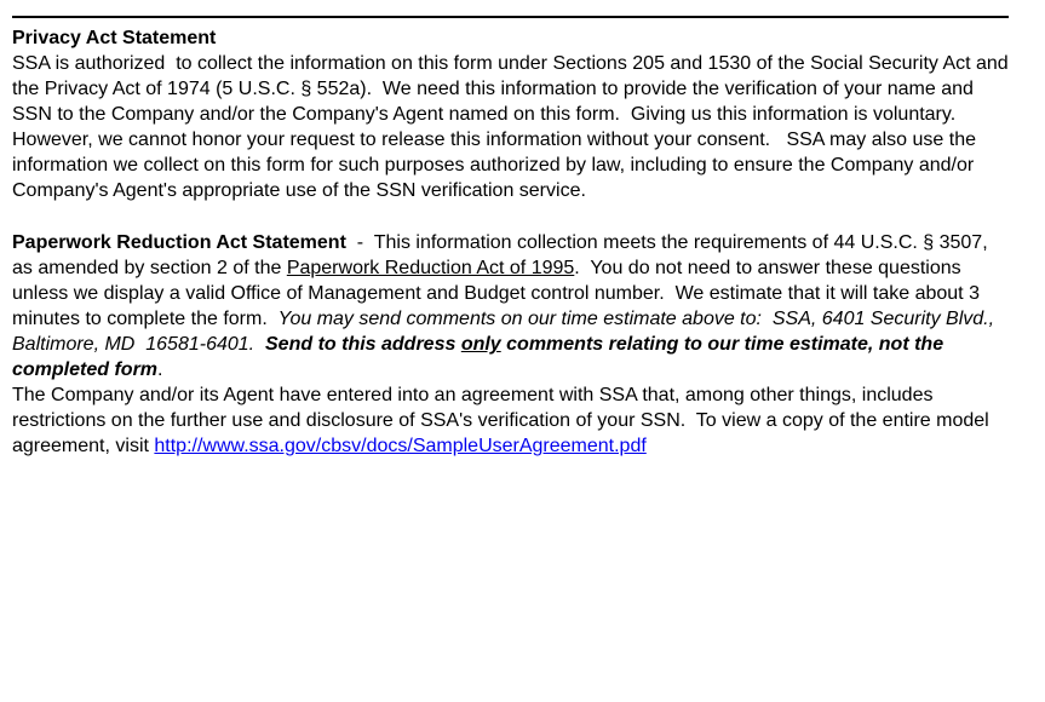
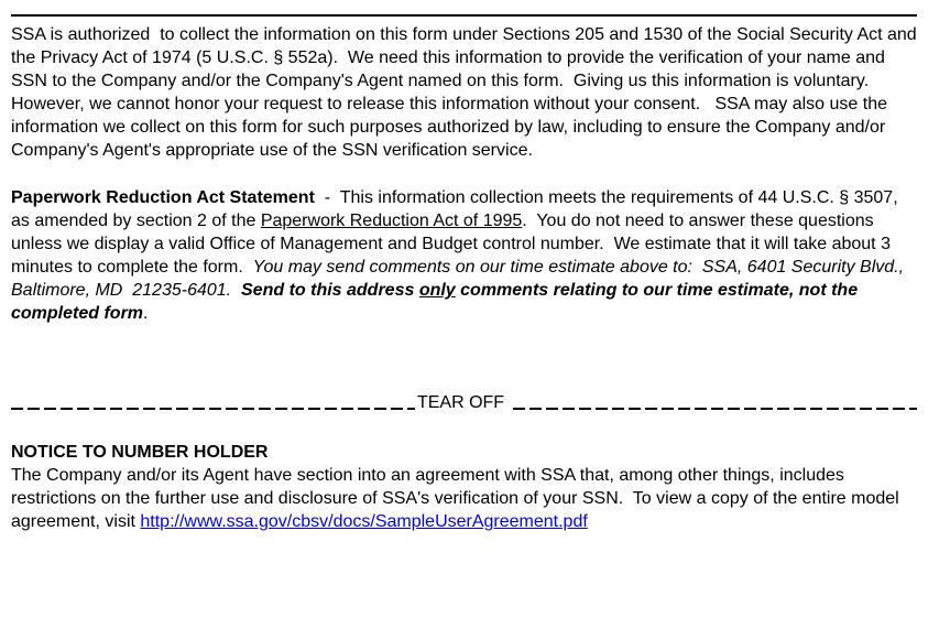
- Privacy Act Statement
  SSA is authorized to collect the information on this form under Sections 205 and 1530 of the Social Security Act and the Privacy Act of 1974 (5 U.S.C. § 552a). We need this information to provide the verification of your name and SSN to the Company and/or the Company's Agent named on this form. Giving us this information is voluntary. However, we cannot honor your request to release this information without your consent. SSA may also use the information we collect on this form for such purposes authorized by law, including to ensure the Company and/or Company's Agent's appropriate use of the SSN verification service.
- Paperwork Reduction Act Statement - This information collection meets the requirements of 44 U.S.C. § 3507, as amended by section 2 of the Paperwork Reduction Act of 1995. You do not need to answer these questions unless we display a valid Office of Management and Budget control number. We estimate that it will take about 3 minutes to complete the form. You may send comments on our time estimate above to: SSA, 6401 Security Blvd., Baltimore, MD 16581-6401. Send to this address only comments relating to our time estimate, not the completed form.
+ Paperwork Reduction Act Statement - This information collection meets the requirements of 44 U.S.C. § 3507, as amended by section 2 of the Paperwork Reduction Act of 1995. You do not need to answer these questions unless we display a valid Office of Management and Budget control number. We estimate that it will take about 3 minutes to complete the form. You may send comments on our time estimate above to: SSA, 6401 Security Blvd., Baltimore, MD 21235-6401. Send to this address only comments relating to our time estimate, not the completed form.
+ TEAR OFF
+ NOTICE TO NUMBER HOLDER
- The Company and/or its Agent have entered into an agreement with SSA that, among other things, includes restrictions on the further use and disclosure of SSA's verification of your SSN. To view a copy of the entire model agreement, visit http://www.ssa.gov/cbsv/docs/SampleUserAgreement.pdf
+ The Company and/or its Agent have section into an agreement with SSA that, among other things, includes restrictions on the further use and disclosure of SSA's verification of your SSN. To view a copy of the entire model agreement, visit http://www.ssa.gov/cbsv/docs/SampleUserAgreement.pdf
